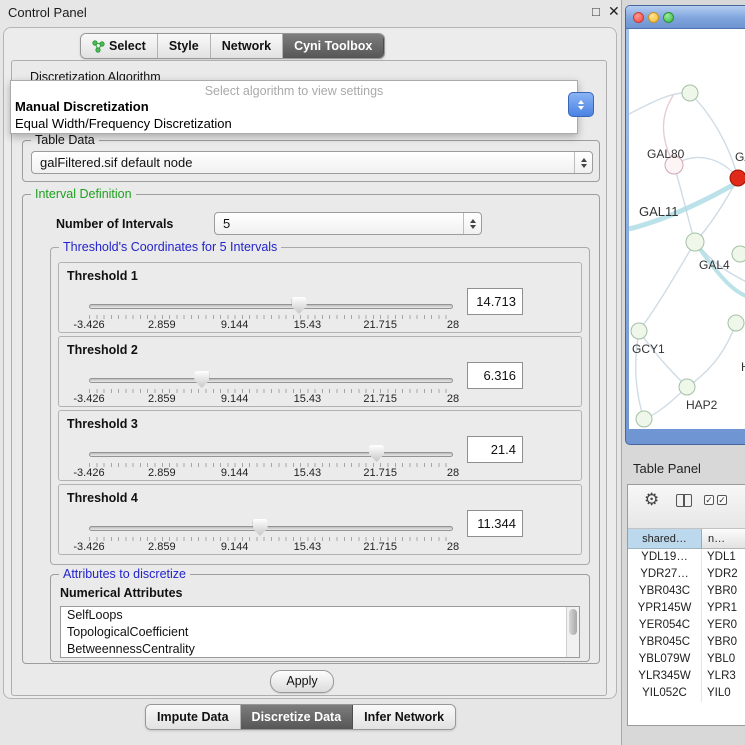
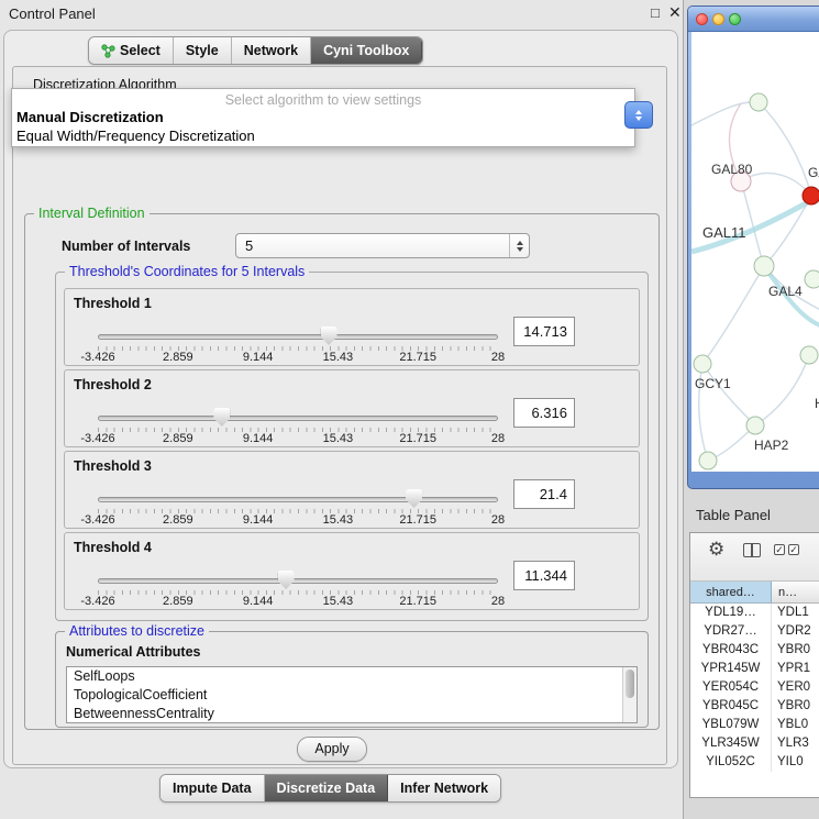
  Control Panel
  □
  ✕
  Select
  Style
  Network
  Cyni Toolbox
  Discretization Algorithm
  Select algorithm to view settings
  Manual Discretization
  Equal Width/Frequency Discretization
- Table Data
- galFiltered.sif default node
  Interval Definition
  Number of Intervals
  5
  Threshold's Coordinates for 5 Intervals
  Threshold 1
  -3.426
  2.859
  9.144
  15.43
  21.715
  28
  14.713
  Threshold 2
  -3.426
  2.859
  9.144
  15.43
  21.715
  28
  6.316
  Threshold 3
  -3.426
  2.859
  9.144
  15.43
  21.715
  28
  21.4
  Threshold 4
  -3.426
  2.859
  9.144
  15.43
  21.715
  28
  11.344
  Attributes to discretize
  Numerical Attributes
  SelfLoops
  TopologicalCoefficient
  BetweennessCentrality
  Apply
  Impute Data
  Discretize Data
  Infer Network
  GAL80
  GAL11
  GAL4
  GCY1
  HAP2
  Table Panel
  ⚙
  ✓
  ✓
  shared…
  n…
  YDL19…
  YDL1
  YDR27…
  YDR2
  YBR043C
  YBR0
  YPR145W
  YPR1
  YER054C
  YER0
  YBR045C
  YBR0
  YBL079W
  YBL0
  YLR345W
  YLR3
  YIL052C
  YIL0
